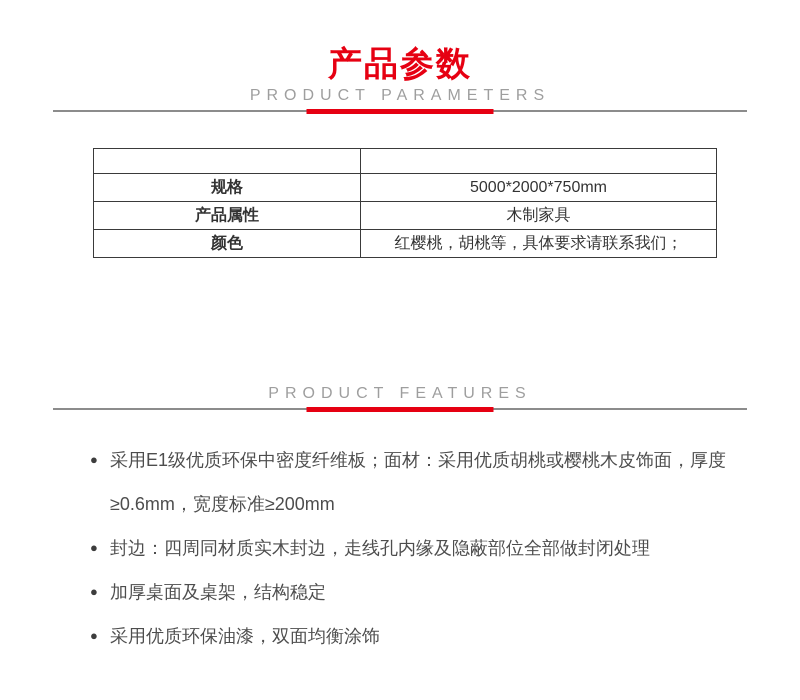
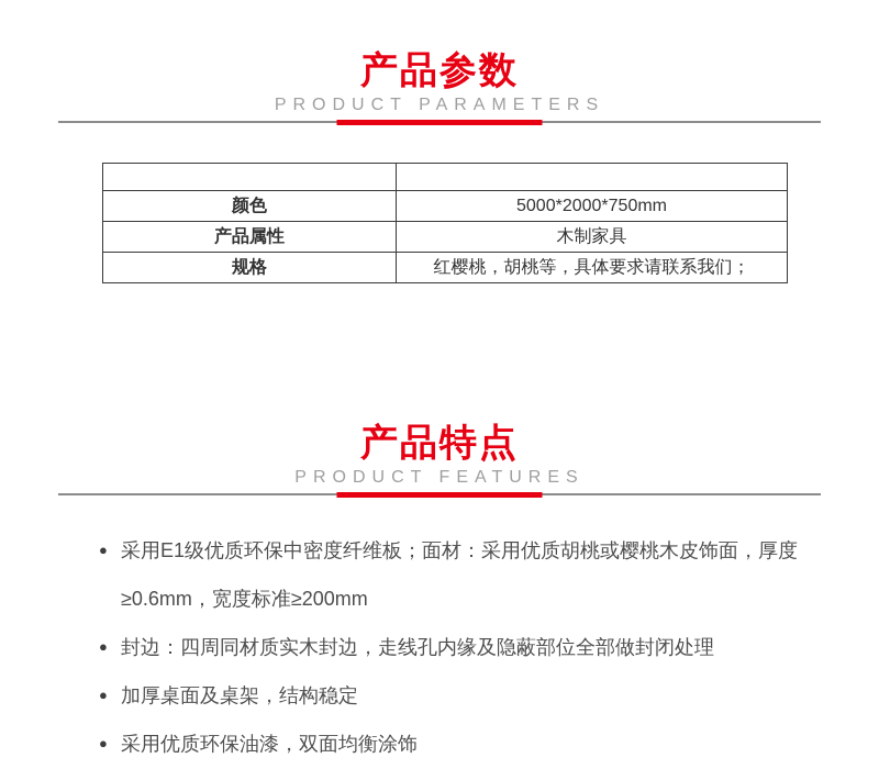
  产品参数
  PRODUCT PARAMETERS
- 规格	5000*2000*750mm
+ 颜色	5000*2000*750mm
  产品属性	木制家具
- 颜色	红樱桃，胡桃等，具体要求请联系我们；
+ 规格	红樱桃，胡桃等，具体要求请联系我们；
+ 产品特点
  PRODUCT FEATURES
  ●
  采用E1级优质环保中密度纤维板；面材：采用优质胡桃或樱桃木皮饰面，厚度≥0.6mm，宽度标准≥200mm
  ●
  封边：四周同材质实木封边，走线孔内缘及隐蔽部位全部做封闭处理
  ●
  加厚桌面及桌架，结构稳定
  ●
  采用优质环保油漆，双面均衡涂饰
